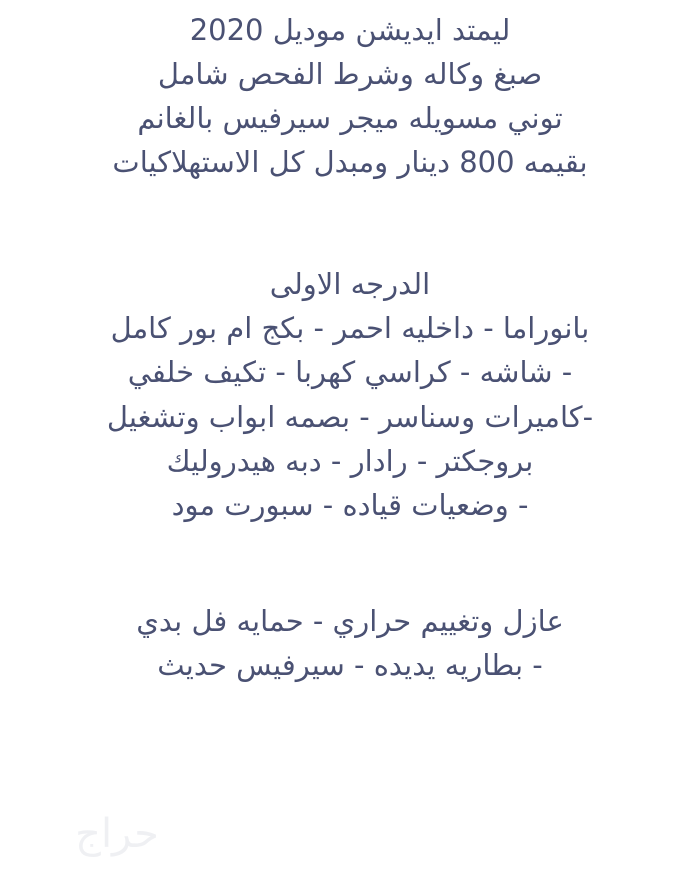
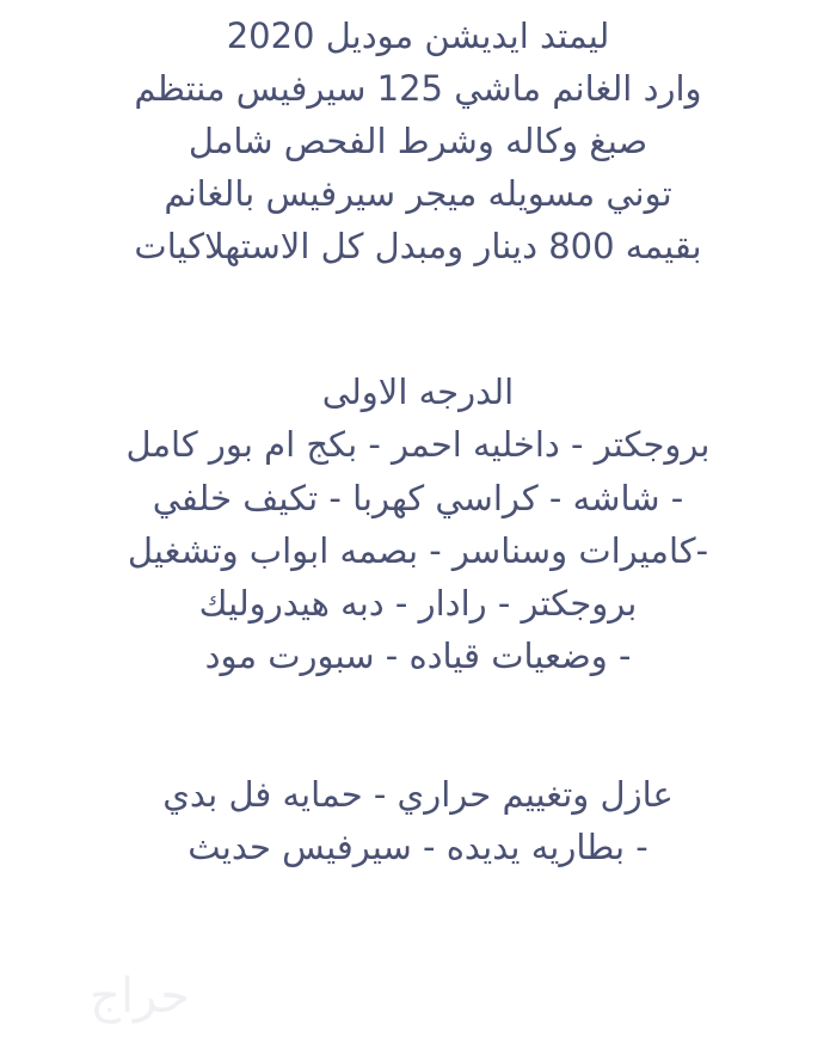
  ليمتد ايديشن موديل 2020
+ وارد الغانم ماشي 125 سيرفيس منتظم
  صبغ وكاله وشرط الفحص شامل
  توني مسويله ميجر سيرفيس بالغانم
  بقيمه 800 دينار ومبدل كل الاستهلاكيات
  الدرجه الاولى
- بانوراما - داخليه احمر - بكج ام بور كامل
+ بروجكتر - داخليه احمر - بكج ام بور كامل
  - شاشه - كراسي كهربا - تكيف خلفي
  -كاميرات وسناسر - بصمه ابواب وتشغيل
  بروجكتر - رادار - دبه هيدروليك
  - وضعيات قياده - سبورت مود
  عازل وتغييم حراري - حمايه فل بدي
  - بطاريه يديده - سيرفيس حديث
